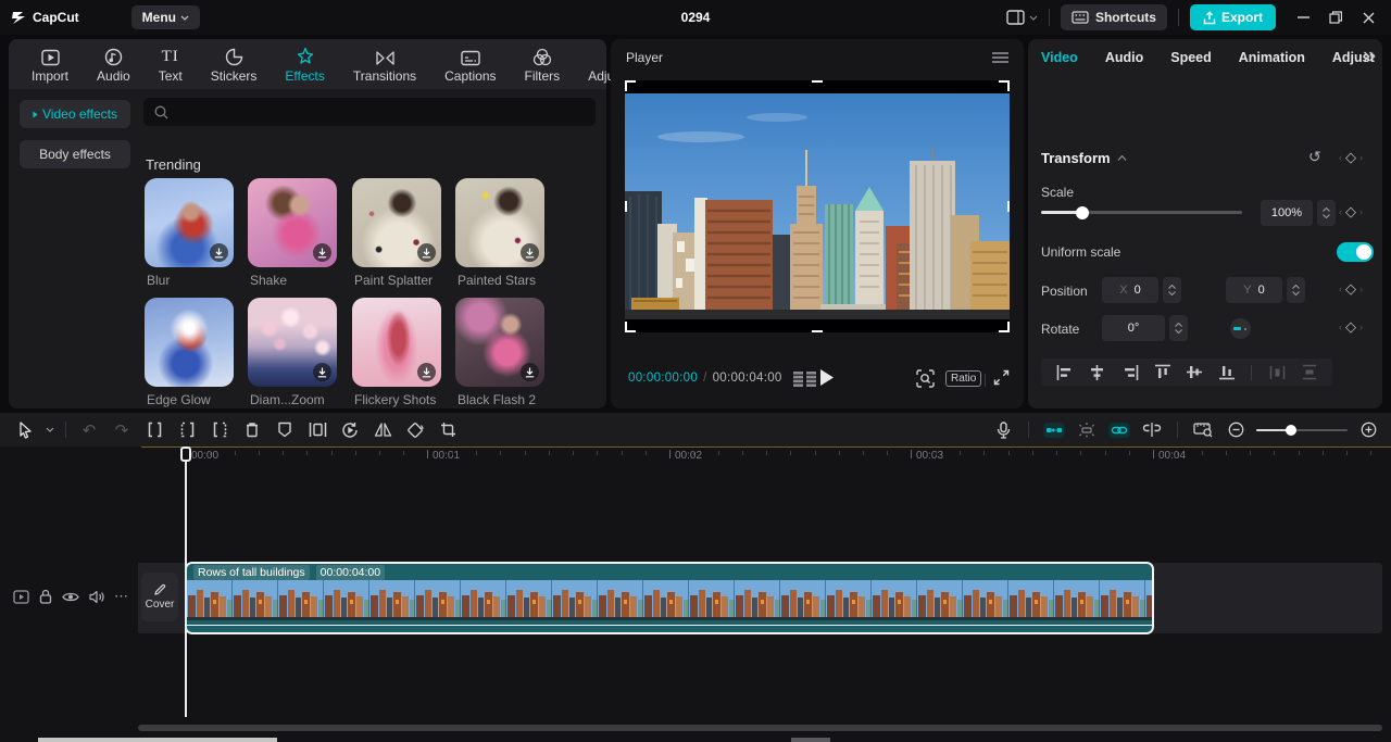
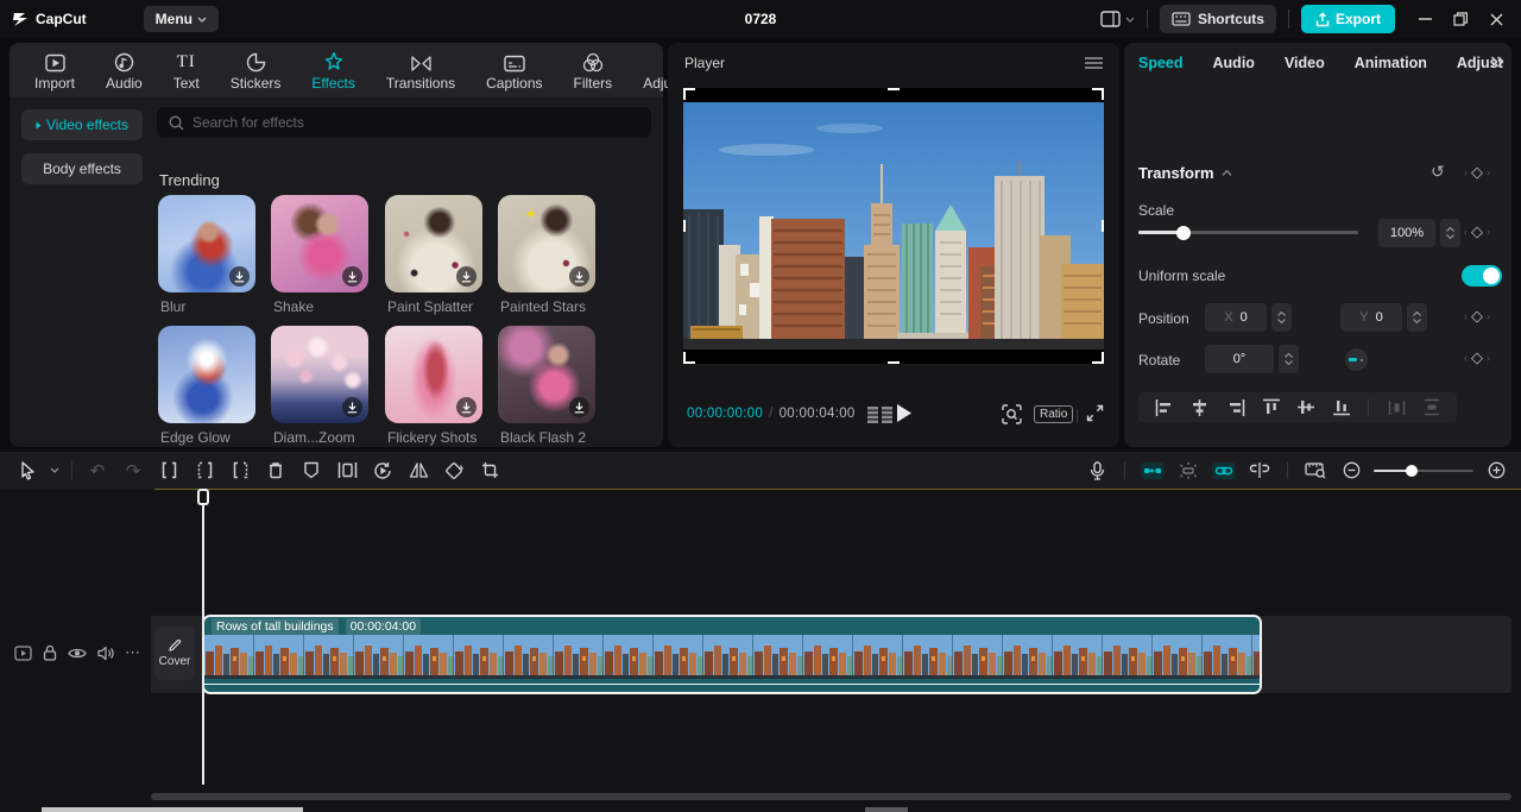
  CapCut
  Menu
- 0294
+ 0728
  Shortcuts
  Export
  Import
  Audio
  TI
  Text
  Stickers
  Effects
  Transitions
  Captions
  Filters
  Video effects
  Body effects
+ Search for effects
  Trending
  ✦
  Blur
  Shake
  Paint Splatter
  Painted Stars
  Edge Glow
  Diam...Zoom
  Flickery Shots
  Black Flash 2
  Player
  00:00:00:00
  /
  00:00:04:00
  Ratio
- Video
+ Speed
  Audio
- Speed
+ Video
  Animation
  Adjus
  Transform
  ↺
  ‹
  ◇
  ›
  Scale
  100%
  ‹
  ◇
  ›
  Uniform scale
  Position
  X
  0
  Y
  0
  ‹
  ◇
  ›
  Rotate
  0°
  ‹
  ◇
  ›
  ↶
  ↷
- 00:00
- 00:01
- 00:02
- 00:03
- 00:04
  ⋯
  Cover
  Rows of tall buildings
  00:00:04:00
